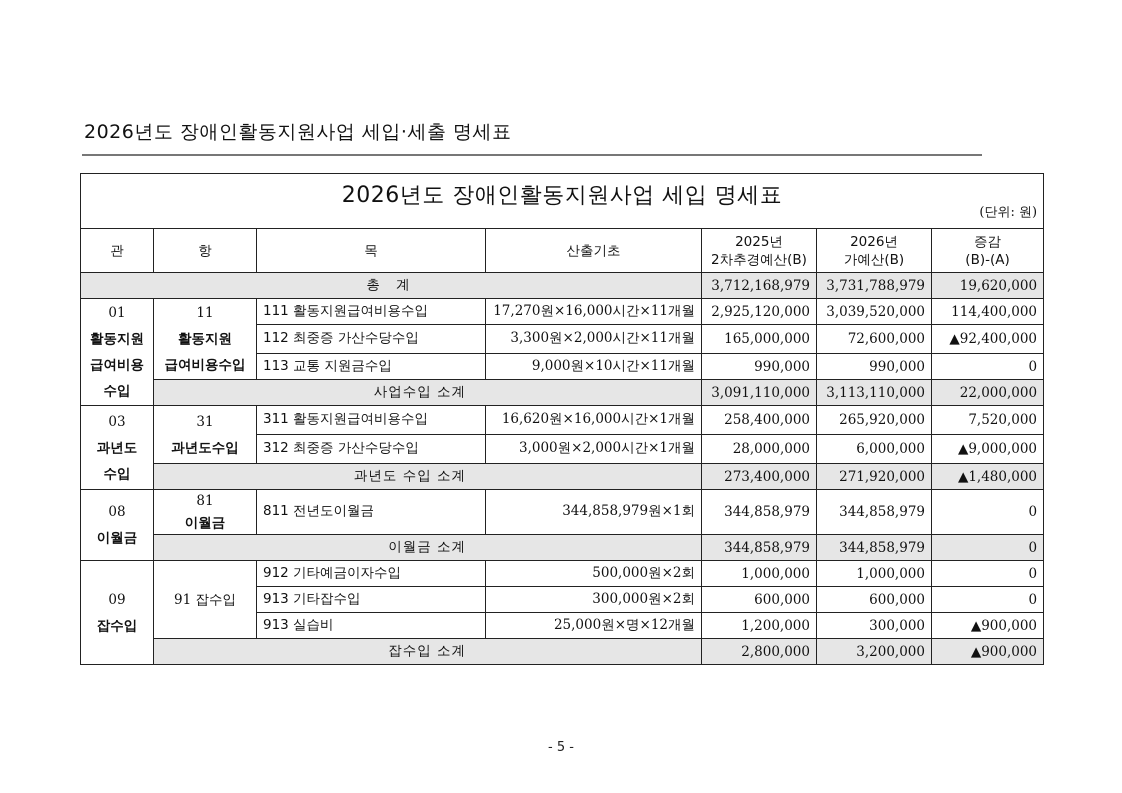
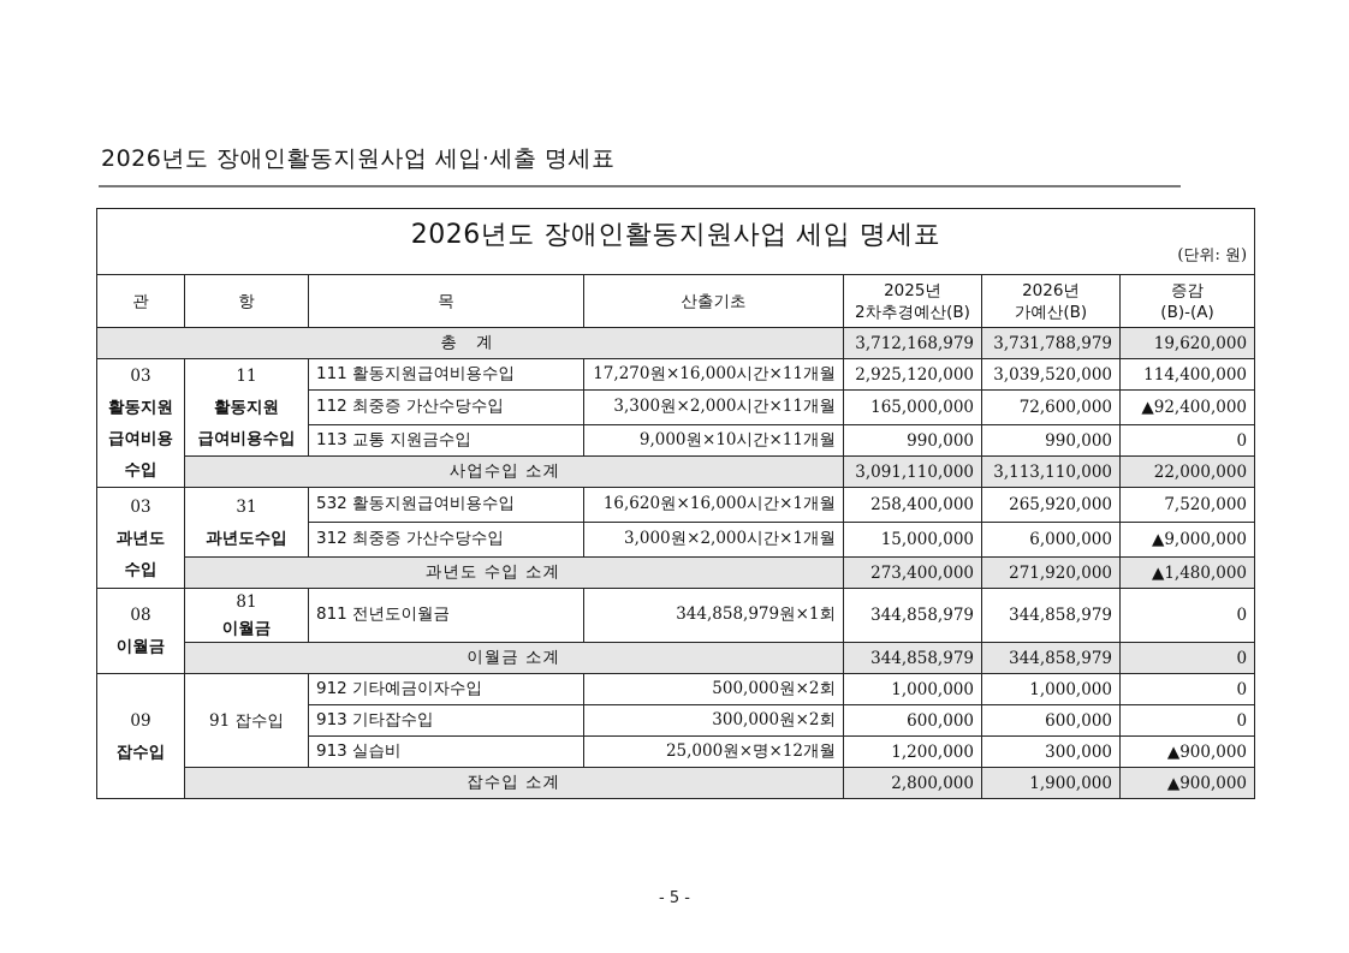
  2026년도 장애인활동지원사업 세입·세출 명세표
  2026년도 장애인활동지원사업 세입 명세표 (단위: 원)
  관	항	목	산출기초	2025년2차추경예산(B)	2026년가예산(B)	증감(B)-(A)
  총 계	3,712,168,979	3,731,788,979	19,620,000
- 01 활동지원 급여비용 수입	11 활동지원 급여비용수입	111 활동지원급여비용수입	17,270원×16,000시간×11개월	2,925,120,000	3,039,520,000	114,400,000
+ 03 활동지원 급여비용 수입	11 활동지원 급여비용수입	111 활동지원급여비용수입	17,270원×16,000시간×11개월	2,925,120,000	3,039,520,000	114,400,000
  112 최중증 가산수당수입	3,300원×2,000시간×11개월	165,000,000	72,600,000	▲92,400,000
  113 교통 지원금수입	9,000원×10시간×11개월	990,000	990,000	0
  사업수입 소계	3,091,110,000	3,113,110,000	22,000,000
- 03 과년도 수입	31 과년도수입	311 활동지원급여비용수입	16,620원×16,000시간×1개월	258,400,000	265,920,000	7,520,000
+ 03 과년도 수입	31 과년도수입	532 활동지원급여비용수입	16,620원×16,000시간×1개월	258,400,000	265,920,000	7,520,000
- 312 최중증 가산수당수입	3,000원×2,000시간×1개월	28,000,000	6,000,000	▲9,000,000
+ 312 최중증 가산수당수입	3,000원×2,000시간×1개월	15,000,000	6,000,000	▲9,000,000
  과년도 수입 소계	273,400,000	271,920,000	▲1,480,000
  08 이월금	81 이월금	811 전년도이월금	344,858,979원×1회	344,858,979	344,858,979	0
  이월금 소계	344,858,979	344,858,979	0
  09 잡수입	91 잡수입	912 기타예금이자수입	500,000원×2회	1,000,000	1,000,000	0
  913 기타잡수입	300,000원×2회	600,000	600,000	0
  913 실습비	25,000원×명×12개월	1,200,000	300,000	▲900,000
- 잡수입 소계	2,800,000	3,200,000	▲900,000
+ 잡수입 소계	2,800,000	1,900,000	▲900,000
  - 5 -
